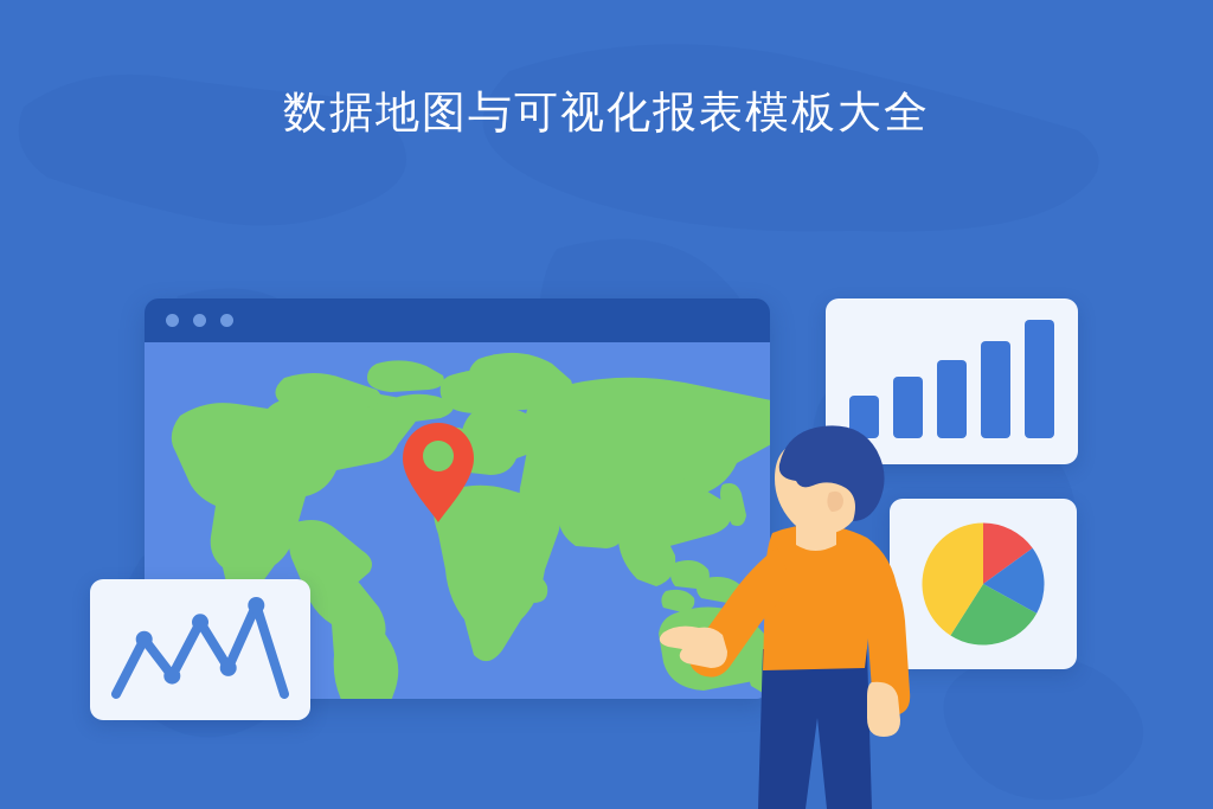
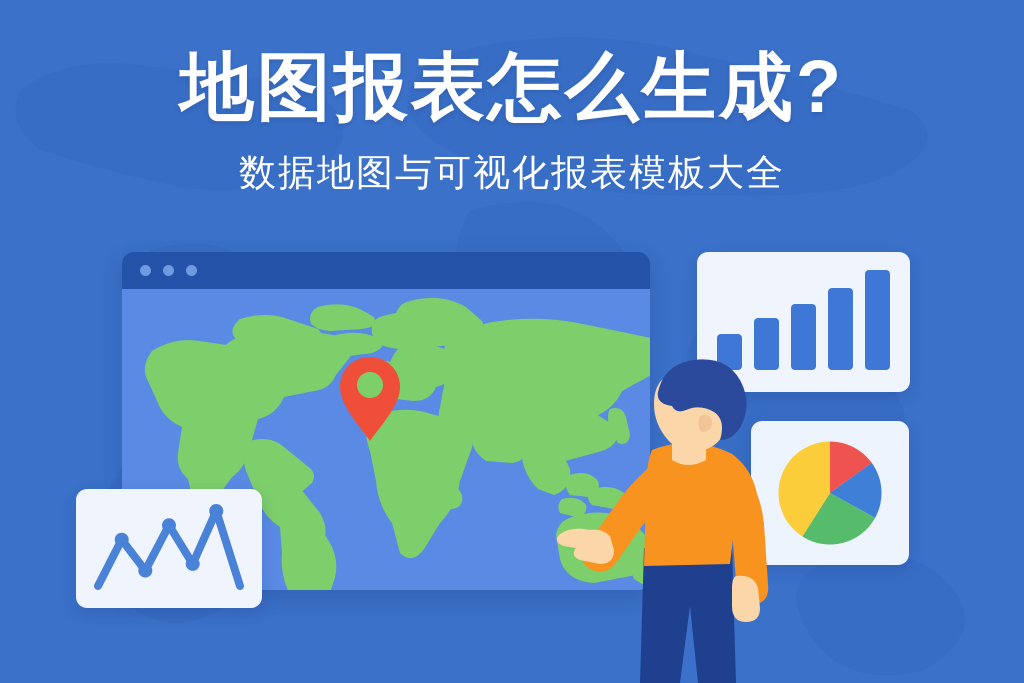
+ 地图报表怎么生成?
  数据地图与可视化报表模板大全
